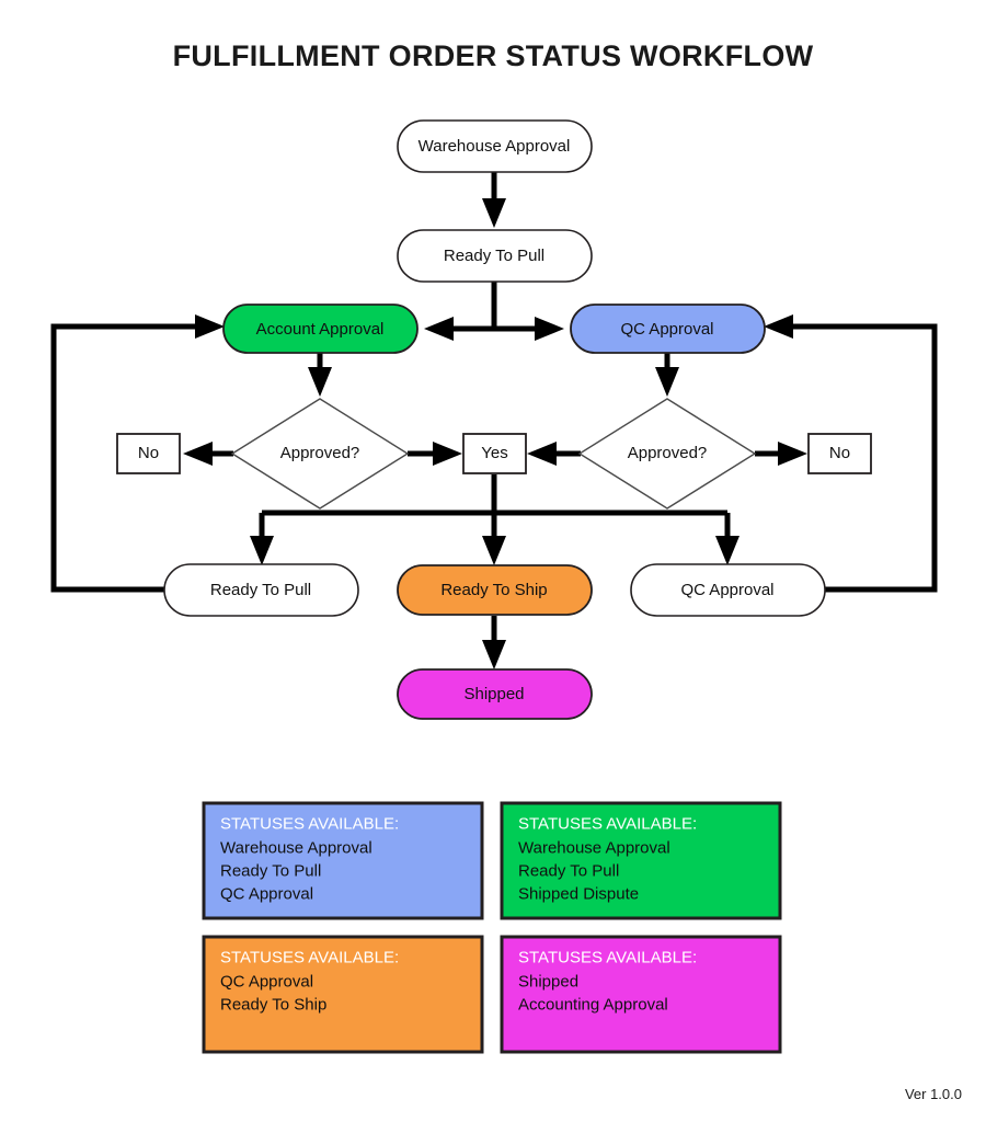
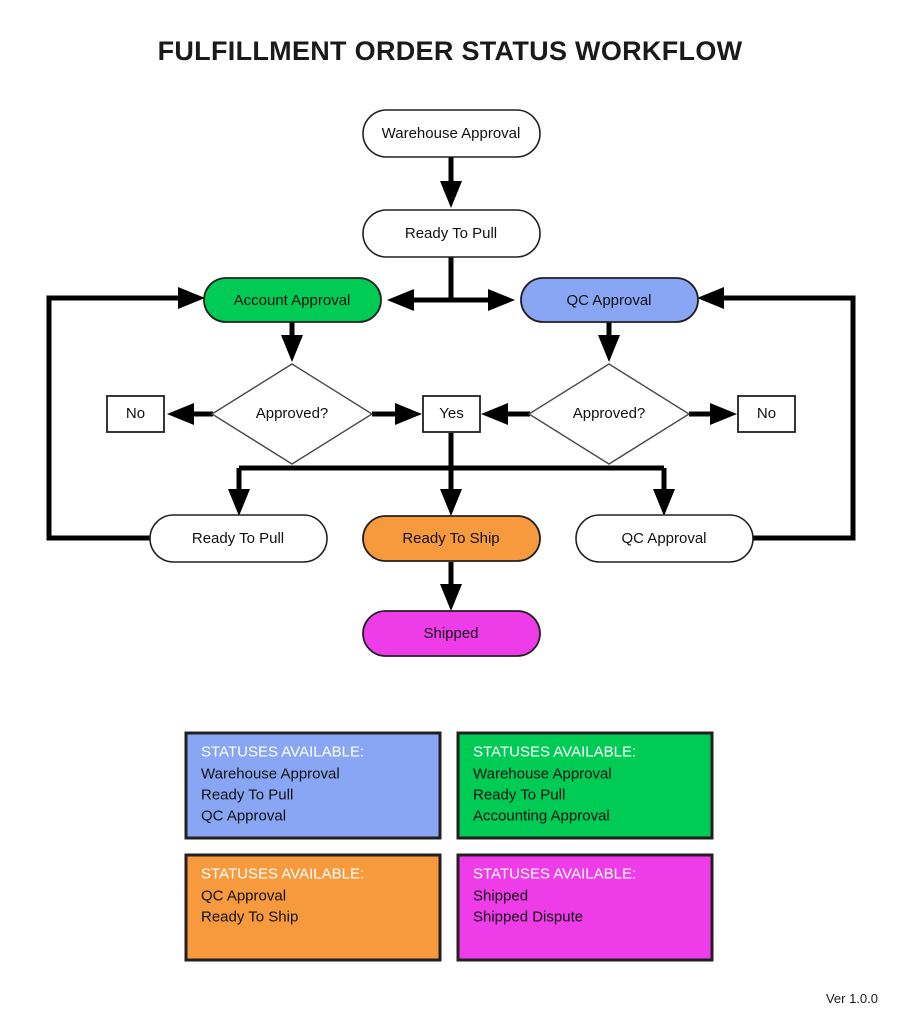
  FULFILLMENT ORDER STATUS WORKFLOW
  Warehouse Approval
  Ready To Pull
  Account Approval
  QC Approval
  Approved?
  Approved?
  No
  No
  Yes
  Ready To Pull
  Ready To Ship
  QC Approval
  Shipped
  STATUSES AVAILABLE:
  Warehouse Approval
  Ready To Pull
  QC Approval
  STATUSES AVAILABLE:
  Warehouse Approval
  Ready To Pull
- Shipped Dispute
+ Accounting Approval
  STATUSES AVAILABLE:
  QC Approval
  Ready To Ship
  STATUSES AVAILABLE:
  Shipped
- Accounting Approval
+ Shipped Dispute
  Ver 1.0.0
